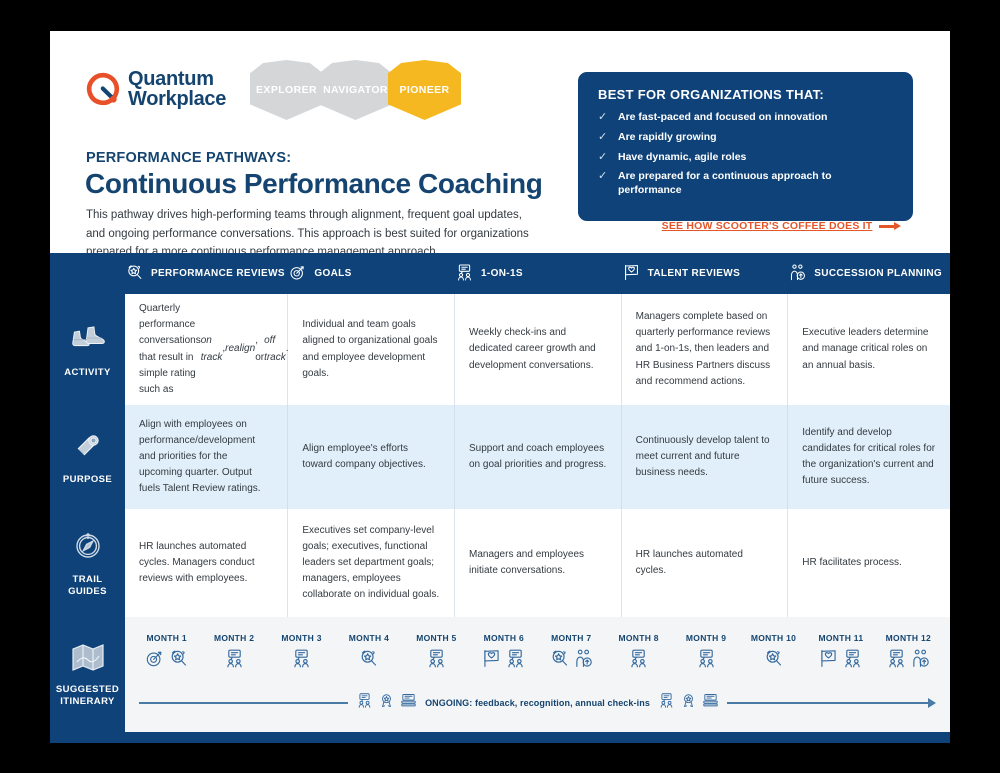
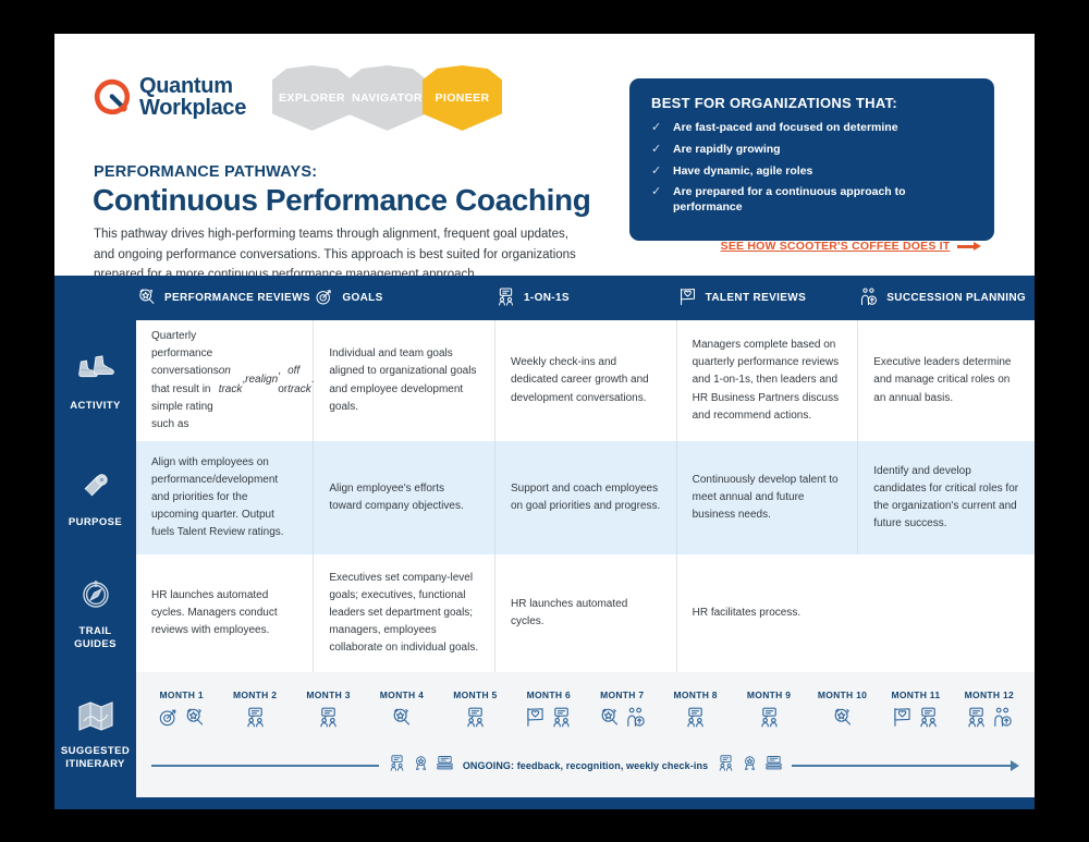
  Quantum
  Workplace
  EXPLORER
  NAVIGATOR
  PIONEER
  PERFORMANCE PATHWAYS:
  Continuous Performance Coaching
  This pathway drives high-performing teams through alignment, frequent goal updates, and ongoing performance conversations. This approach is best suited for organizations
  BEST FOR ORGANIZATIONS THAT:
  ✓
- Are fast-paced and focused on innovation
+ Are fast-paced and focused on determine
  ✓
  Are rapidly growing
  ✓
  Have dynamic, agile roles
  ✓
  Are prepared for a continuous approach to performance
  SEE HOW SCOOTER'S COFFEE DOES IT
  PERFORMANCE REVIEWS
  GOALS
  1-ON-1S
  TALENT REVIEWS
  SUCCESSION PLANNING
  ACTIVITY
  Quarterly performance conversations that result in simple rating such as
  on track
  ,
  realign
  , or
  off track
  .
  Individual and team goals aligned to organizational goals and employee development goals.
  Weekly check-ins and dedicated career growth and development conversations.
  Managers complete based on quarterly performance reviews and 1-on-1s, then leaders and HR Business Partners discuss and recommend actions.
  Executive leaders determine and manage critical roles on an annual basis.
  PURPOSE
  Align with employees on performance/development and priorities for the upcoming quarter. Output fuels Talent Review ratings.
  Align employee's efforts toward company objectives.
  Support and coach employees on goal priorities and progress.
- Continuously develop talent to meet current and future business needs.
+ Continuously develop talent to meet annual and future business needs.
  Identify and develop candidates for critical roles for the organization's current and future success.
  TRAIL GUIDES
  HR launches automated cycles. Managers conduct reviews with employees.
  Executives set company-level goals; executives, functional leaders set department goals; managers, employees collaborate on individual goals.
- Managers and employees initiate conversations.
  HR launches automated cycles.
  HR facilitates process.
  SUGGESTED ITINERARY
  MONTH 1
  MONTH 2
  MONTH 3
  MONTH 4
  MONTH 5
  MONTH 6
  MONTH 7
  MONTH 8
  MONTH 9
  MONTH 10
  MONTH 11
  MONTH 12
- ONGOING: feedback, recognition, annual check-ins
+ ONGOING: feedback, recognition, weekly check-ins
